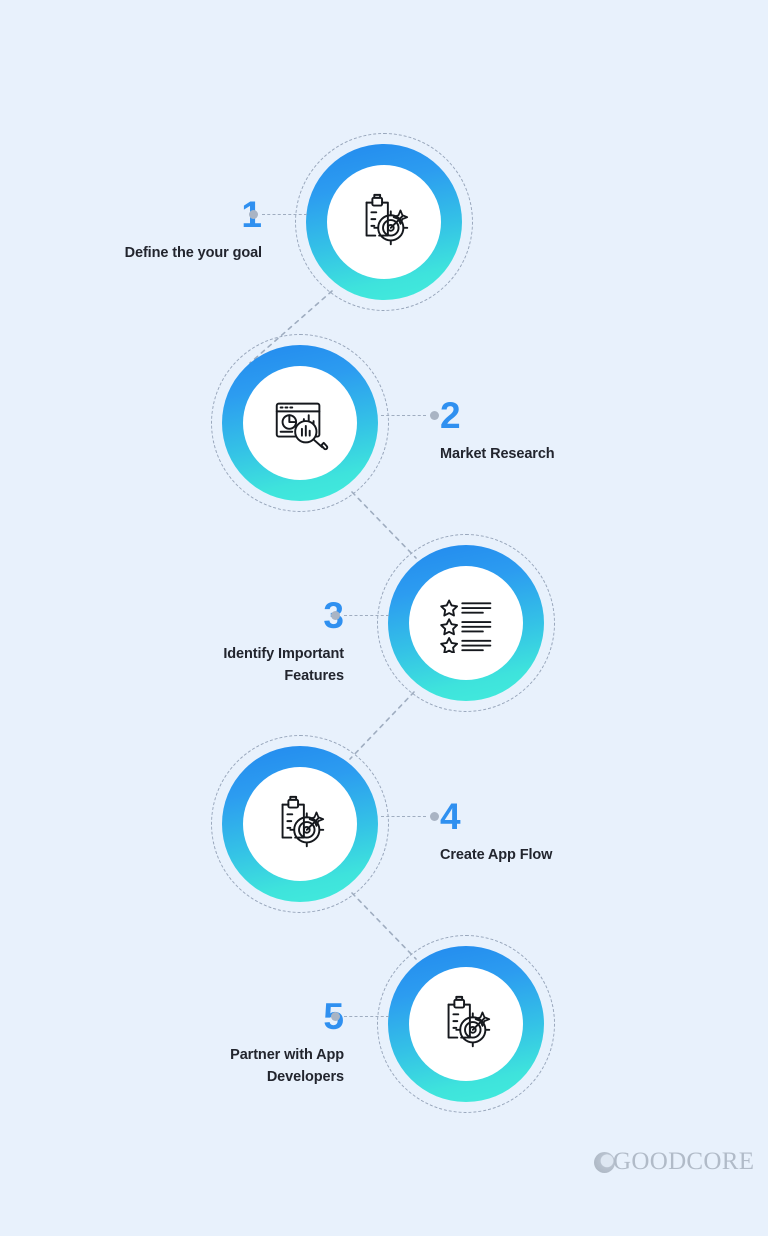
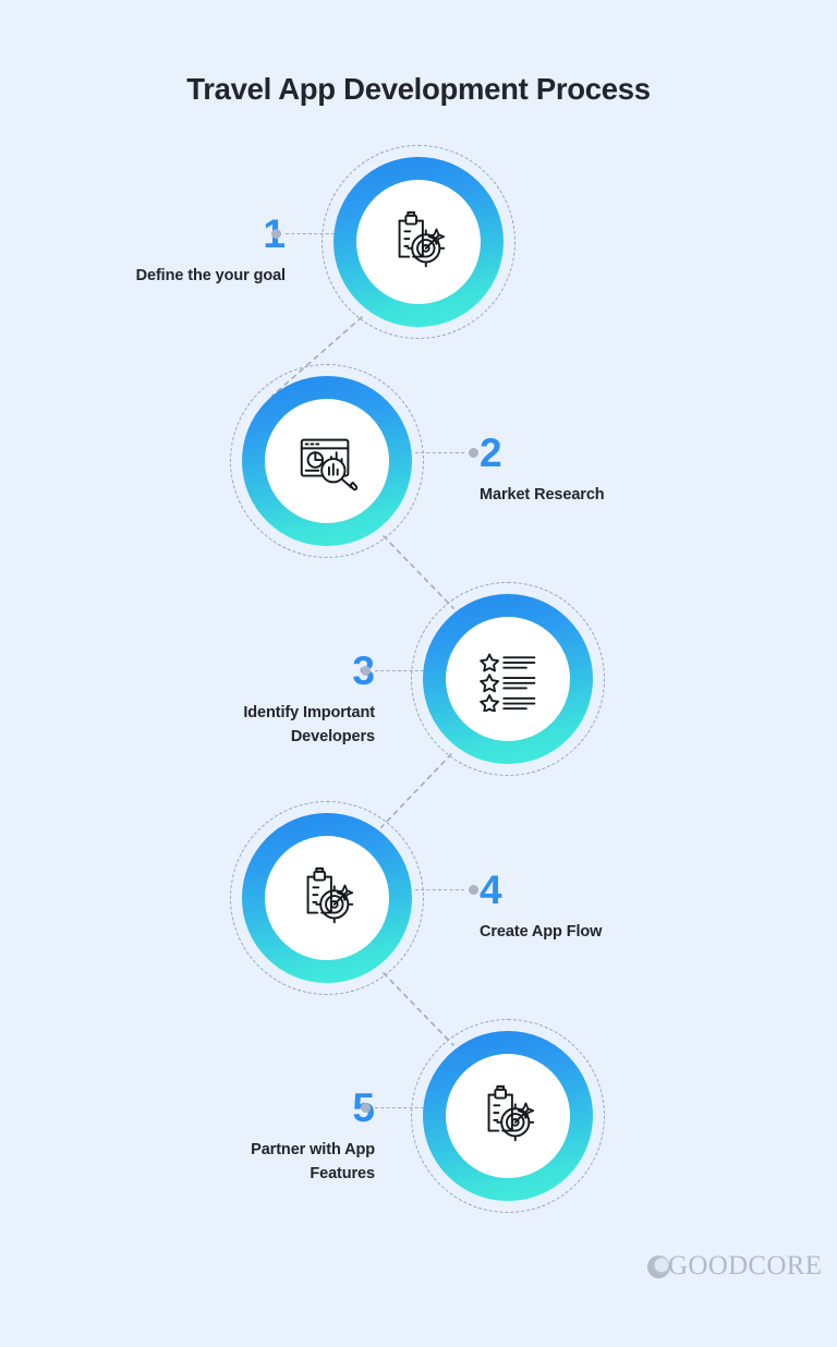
+ Travel App Development Process
  Define the your goal
  2
  Market Research
  Identify Important
- Features
+ Developers
  4
  Create App Flow
  Partner with App
- Developers
+ Features
  GOODCORE
